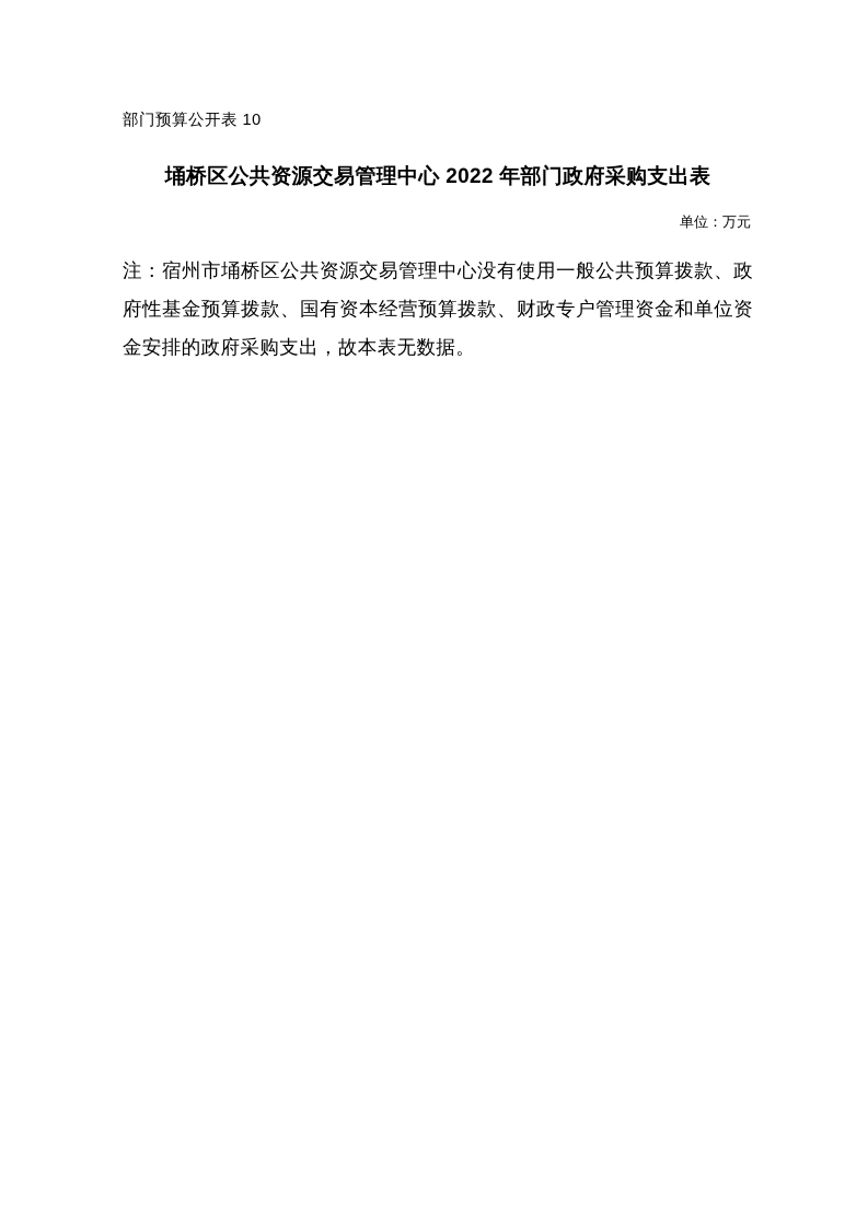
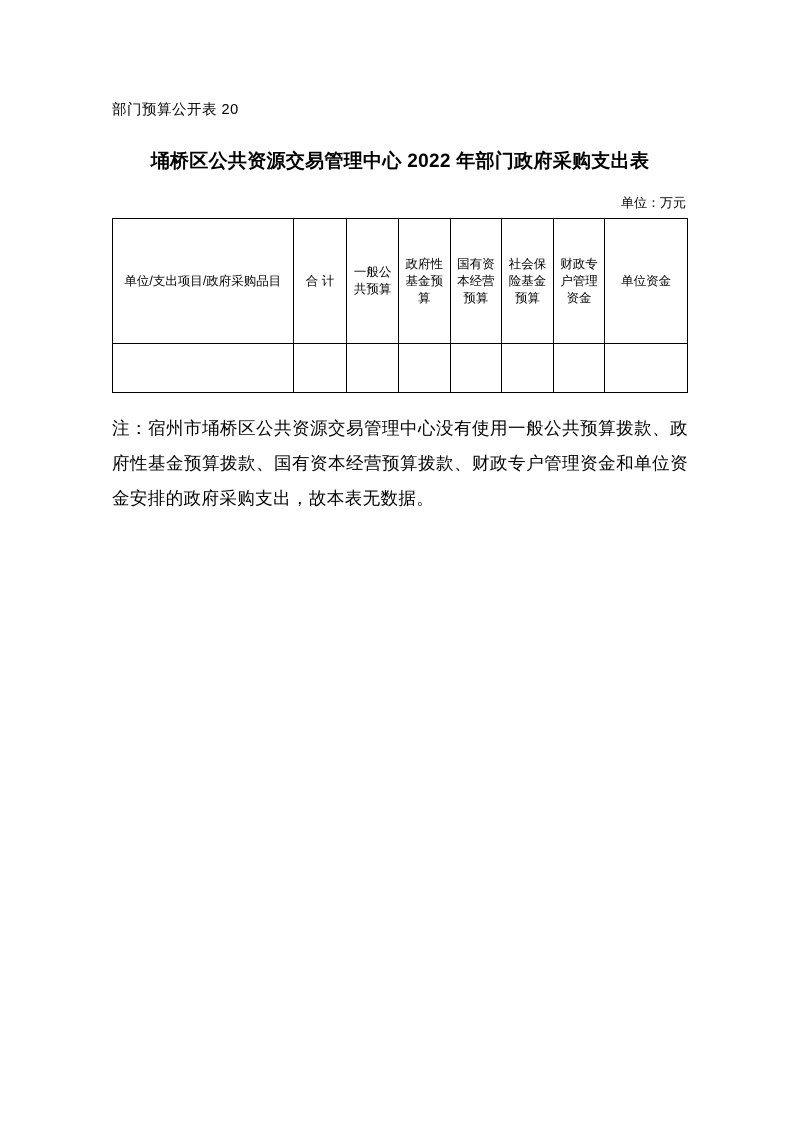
- 部门预算公开表 10
+ 部门预算公开表 20
  埇桥区公共资源交易管理中心 2022 年部门政府采购支出表
  单位：万元
+ 单位/支出项目/政府采购品目	合 计	一般公共预算	政府性基金预算	国有资本经营预算	社会保险基金预算	财政专户管理资金	单位资金
  注：宿州市埇桥区公共资源交易管理中心没有使用一般公共预算拨款、政府性基金预算拨款、国有资本经营预算拨款、财政专户管理资金和单位资金安排的政府采购支出，故本表无数据。
